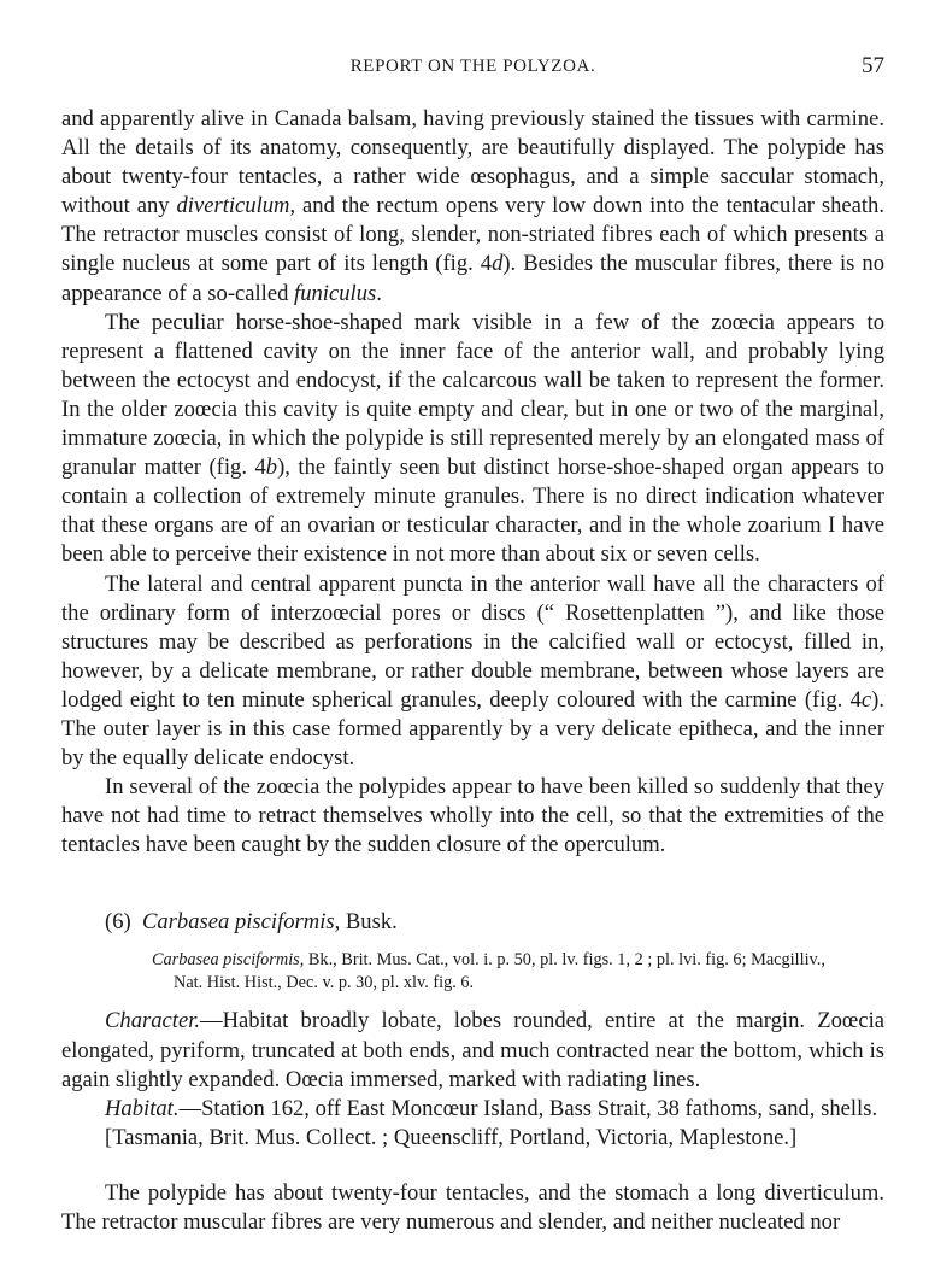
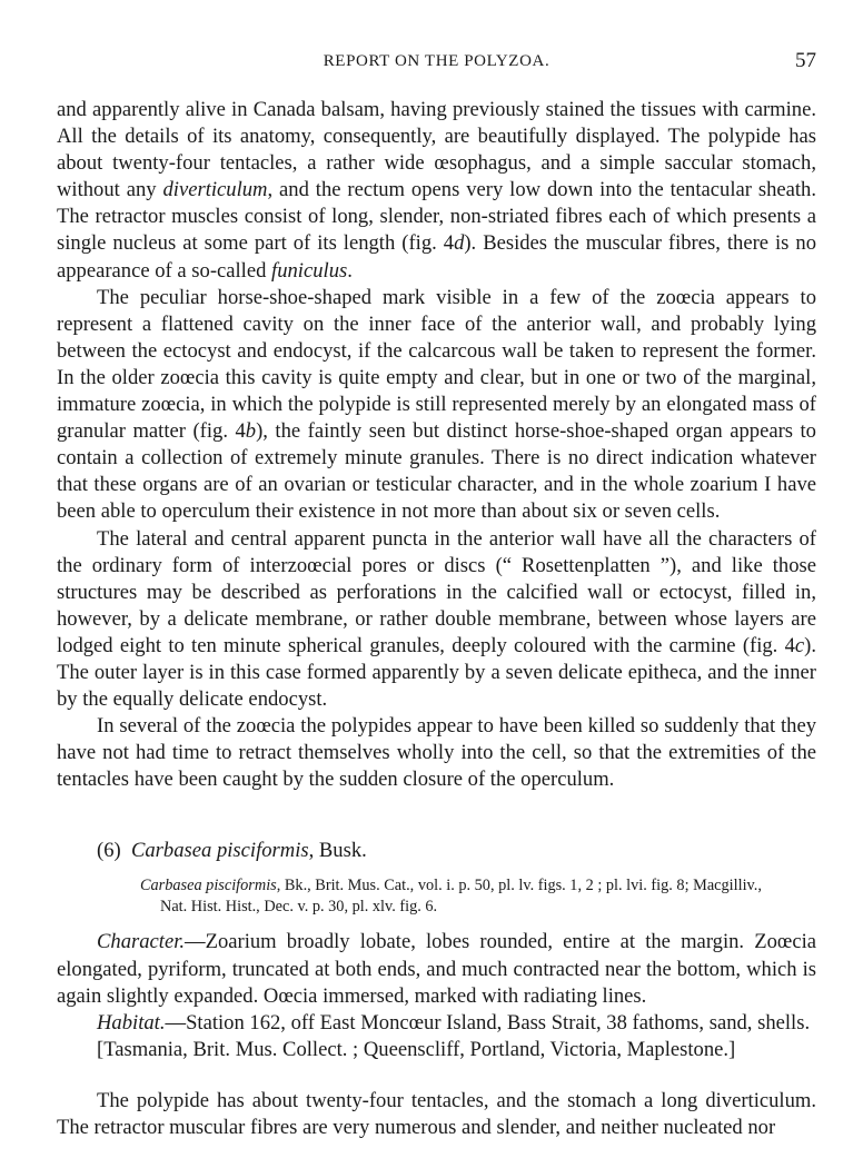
  REPORT ON THE POLYZOA.
  57
  and apparently alive in Canada balsam, having previously stained the tissues with carmine. All the details of its anatomy, consequently, are beautifully displayed. The polypide has about twenty-four tentacles, a rather wide œsophagus, and a simple saccular stomach, without any diverticulum, and the rectum opens very low down into the tentacular sheath. The retractor muscles consist of long, slender, non-striated fibres each of which presents a single nucleus at some part of its length (fig. 4d). Besides the muscular fibres, there is no appearance of a so-called funiculus.
- The peculiar horse-shoe-shaped mark visible in a few of the zoœcia appears to represent a flattened cavity on the inner face of the anterior wall, and probably lying between the ectocyst and endocyst, if the calcarcous wall be taken to represent the former. In the older zoœcia this cavity is quite empty and clear, but in one or two of the marginal, immature zoœcia, in which the polypide is still represented merely by an elongated mass of granular matter (fig. 4b), the faintly seen but distinct horse-shoe-shaped organ appears to contain a collection of extremely minute granules. There is no direct indication whatever that these organs are of an ovarian or testicular character, and in the whole zoarium I have been able to perceive their existence in not more than about six or seven cells.
+ The peculiar horse-shoe-shaped mark visible in a few of the zoœcia appears to represent a flattened cavity on the inner face of the anterior wall, and probably lying between the ectocyst and endocyst, if the calcarcous wall be taken to represent the former. In the older zoœcia this cavity is quite empty and clear, but in one or two of the marginal, immature zoœcia, in which the polypide is still represented merely by an elongated mass of granular matter (fig. 4b), the faintly seen but distinct horse-shoe-shaped organ appears to contain a collection of extremely minute granules. There is no direct indication whatever that these organs are of an ovarian or testicular character, and in the whole zoarium I have been able to operculum their existence in not more than about six or seven cells.
- The lateral and central apparent puncta in the anterior wall have all the characters of the ordinary form of interzoœcial pores or discs (“ Rosettenplatten ”), and like those structures may be described as perforations in the calcified wall or ectocyst, filled in, however, by a delicate membrane, or rather double membrane, between whose layers are lodged eight to ten minute spherical granules, deeply coloured with the carmine (fig. 4c). The outer layer is in this case formed apparently by a very delicate epitheca, and the inner by the equally delicate endocyst.
+ The lateral and central apparent puncta in the anterior wall have all the characters of the ordinary form of interzoœcial pores or discs (“ Rosettenplatten ”), and like those structures may be described as perforations in the calcified wall or ectocyst, filled in, however, by a delicate membrane, or rather double membrane, between whose layers are lodged eight to ten minute spherical granules, deeply coloured with the carmine (fig. 4c). The outer layer is in this case formed apparently by a seven delicate epitheca, and the inner by the equally delicate endocyst.
  In several of the zoœcia the polypides appear to have been killed so suddenly that they have not had time to retract themselves wholly into the cell, so that the extremities of the tentacles have been caught by the sudden closure of the operculum.
  (6) Carbasea pisciformis, Busk.
- Carbasea pisciformis, Bk., Brit. Mus. Cat., vol. i. p. 50, pl. lv. figs. 1, 2 ; pl. lvi. fig. 6; Macgilliv.,
+ Carbasea pisciformis, Bk., Brit. Mus. Cat., vol. i. p. 50, pl. lv. figs. 1, 2 ; pl. lvi. fig. 8; Macgilliv.,
  Nat. Hist. Hist., Dec. v. p. 30, pl. xlv. fig. 6.
- Character.—Habitat broadly lobate, lobes rounded, entire at the margin. Zoœcia elongated, pyriform, truncated at both ends, and much contracted near the bottom, which is again slightly expanded. Oœcia immersed, marked with radiating lines.
+ Character.—Zoarium broadly lobate, lobes rounded, entire at the margin. Zoœcia elongated, pyriform, truncated at both ends, and much contracted near the bottom, which is again slightly expanded. Oœcia immersed, marked with radiating lines.
  Habitat.—Station 162, off East Moncœur Island, Bass Strait, 38 fathoms, sand, shells.
  [Tasmania, Brit. Mus. Collect. ; Queenscliff, Portland, Victoria, Maplestone.]
  The polypide has about twenty-four tentacles, and the stomach a long diverticulum. The retractor muscular fibres are very numerous and slender, and neither nucleated nor
